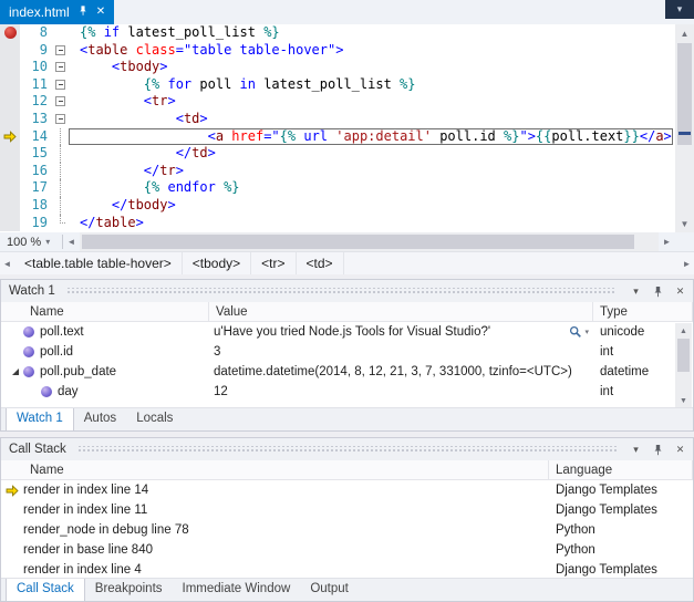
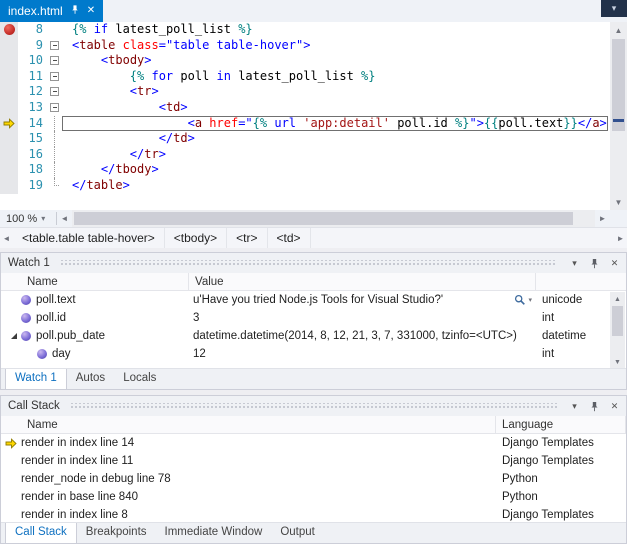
  index.html
  ✕
  ▾
  8
  {% if latest_poll_list %}
  9
  <table class="table table-hover">
  10
  <tbody>
  11
  {% for poll in latest_poll_list %}
  12
  <tr>
  13
  <td>
  14
  <a href="{% url 'app:detail' poll.id %}">{{poll.text}}</a>
  15
  </td>
  16
  </tr>
- 17
- {% endfor %}
  18
  </tbody>
  19
  </table>
  ▲
  ▼
  100 %
  ▾
  ◄
  ►
  ◄
  <table.table table-hover>
  <tbody>
  <tr>
  <td>
  ►
  Watch 1
  ▾
  ✕
  Name
  Value
- Type
  poll.text
  u'Have you tried Node.js Tools for Visual Studio?'
  unicode
  poll.id
  3
  int
  poll.pub_date
  datetime.datetime(2014, 8, 12, 21, 3, 7, 331000, tzinfo=<UTC>)
  datetime
  day
  12
  int
  Watch 1
  Autos
  Locals
  Call Stack
  ▾
  ✕
  Name
  Language
  render in index line 14
  Django Templates
  render in index line 11
  Django Templates
  render_node in debug line 78
  Python
  render in base line 840
  Python
- render in index line 4
+ render in index line 8
  Django Templates
  Call Stack
  Breakpoints
  Immediate Window
  Output
